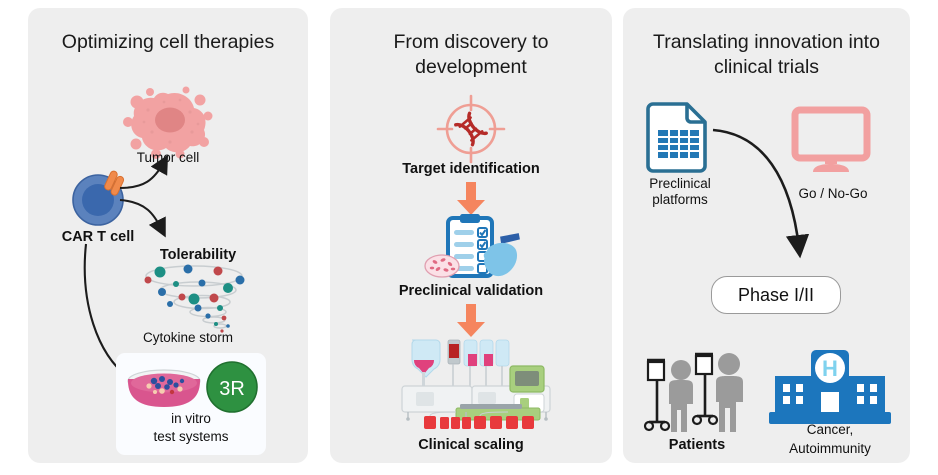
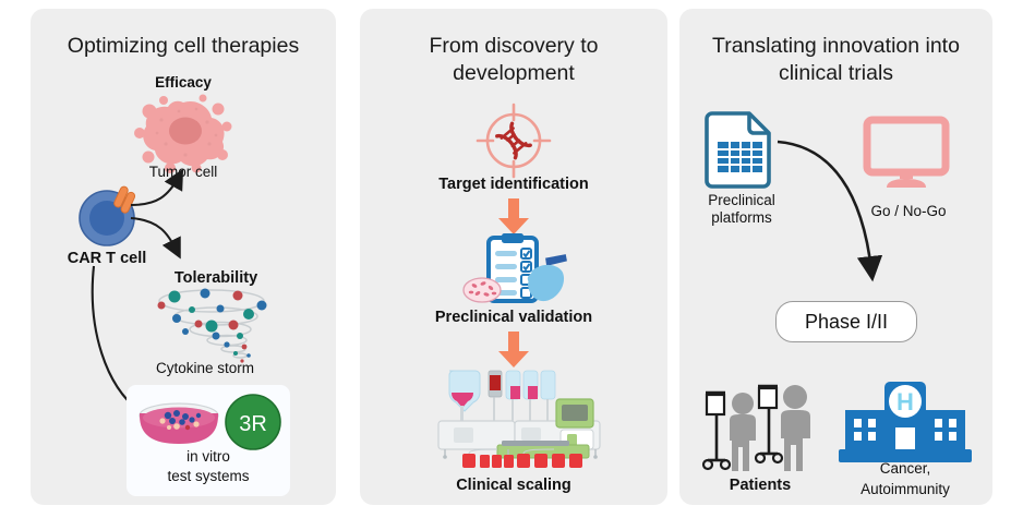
  Optimizing cell therapies
+ Efficacy
  Tumor cell
  CAR T cell
  Tolerability
  Cytokine storm
  3R
  in vitro
  test systems
  From discovery to
  development
  Target identification
  Preclinical validation
  Clinical scaling
  Translating innovation into
  clinical trials
  Preclinical
  platforms
  Go / No-Go
  Phase I/II
  Patients
  H
  Cancer,
  Autoimmunity
